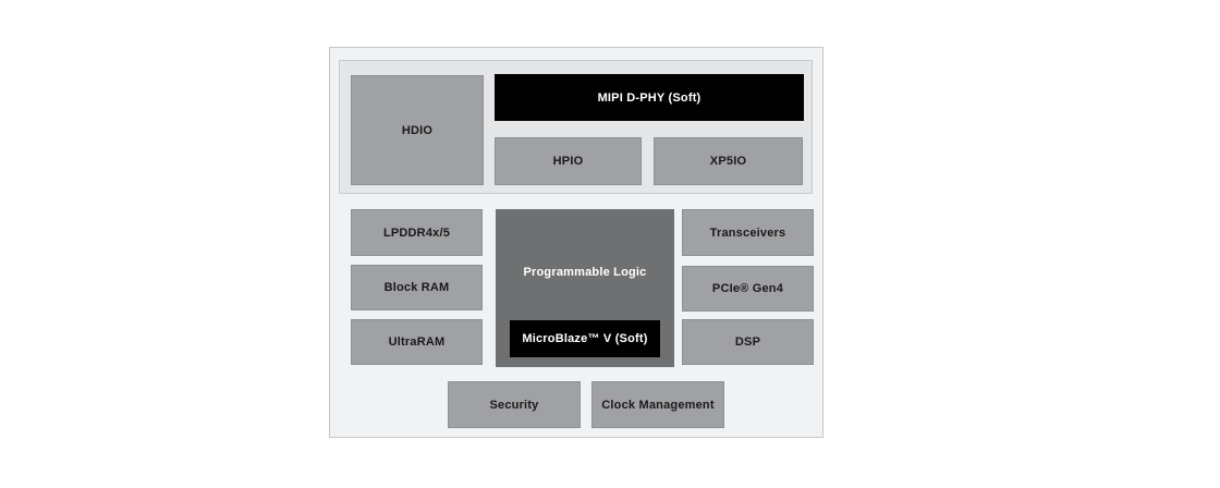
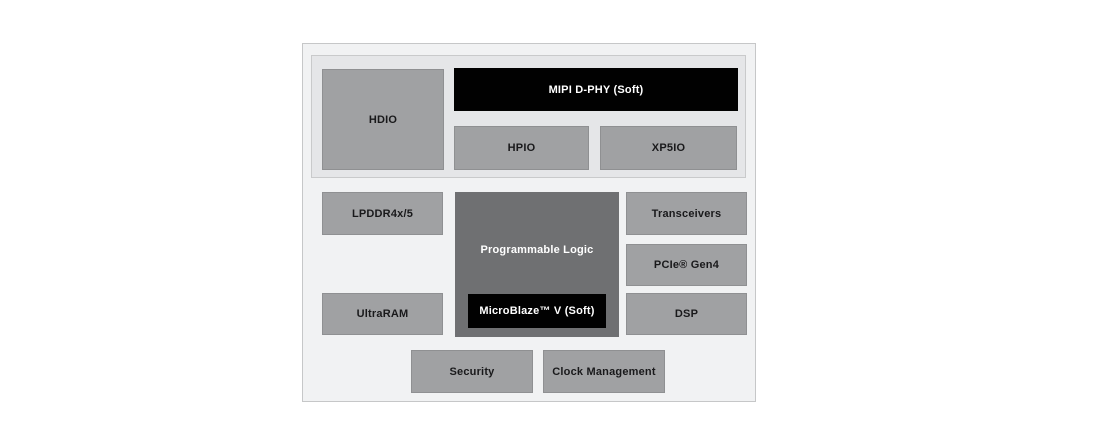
  HDIO
  MIPI D-PHY (Soft)
  HPIO
  XP5IO
  LPDDR4x/5
- Block RAM
  UltraRAM
  Programmable Logic
  MicroBlaze™ V (Soft)
  Transceivers
  PCIe® Gen4
  DSP
  Security
  Clock Management
